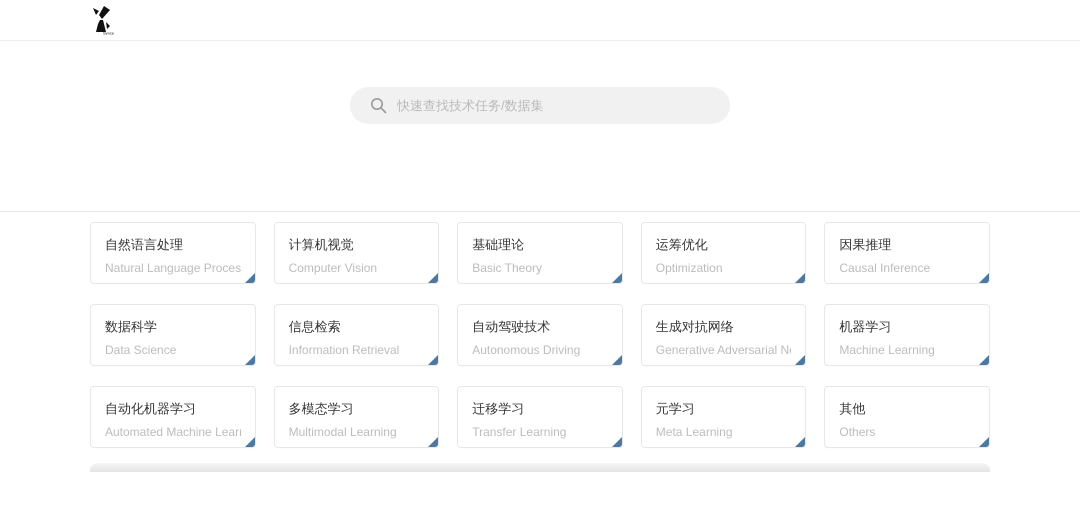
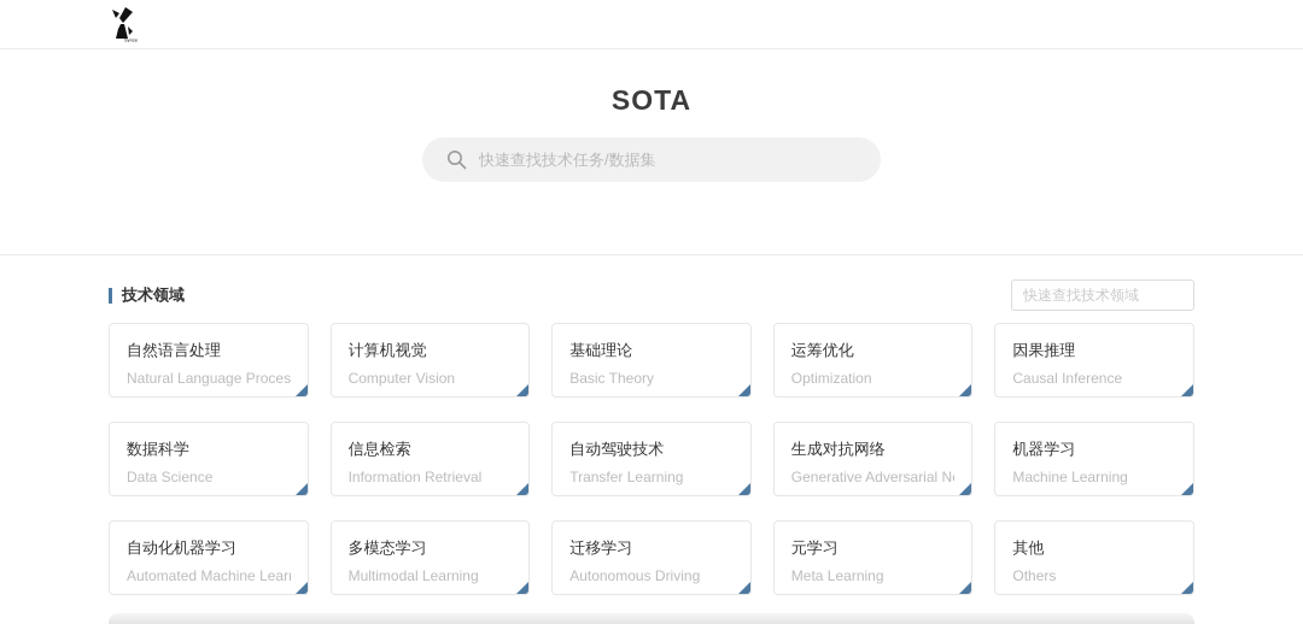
+ SOTA
  快速查找技术任务/数据集
+ 技术领域
+ 快速查找技术领域
  自然语言处理
  Natural Language Proces
  计算机视觉
  Computer Vision
  基础理论
  Basic Theory
  运筹优化
  Optimization
  因果推理
  Causal Inference
  数据科学
  Data Science
  信息检索
  Information Retrieval
  自动驾驶技术
- Autonomous Driving
+ Transfer Learning
  生成对抗网络
  Generative Adversarial N
  机器学习
  Machine Learning
  自动化机器学习
  Automated Machine Lear
  多模态学习
  Multimodal Learning
  迁移学习
- Transfer Learning
+ Autonomous Driving
  元学习
  Meta Learning
  其他
  Others
